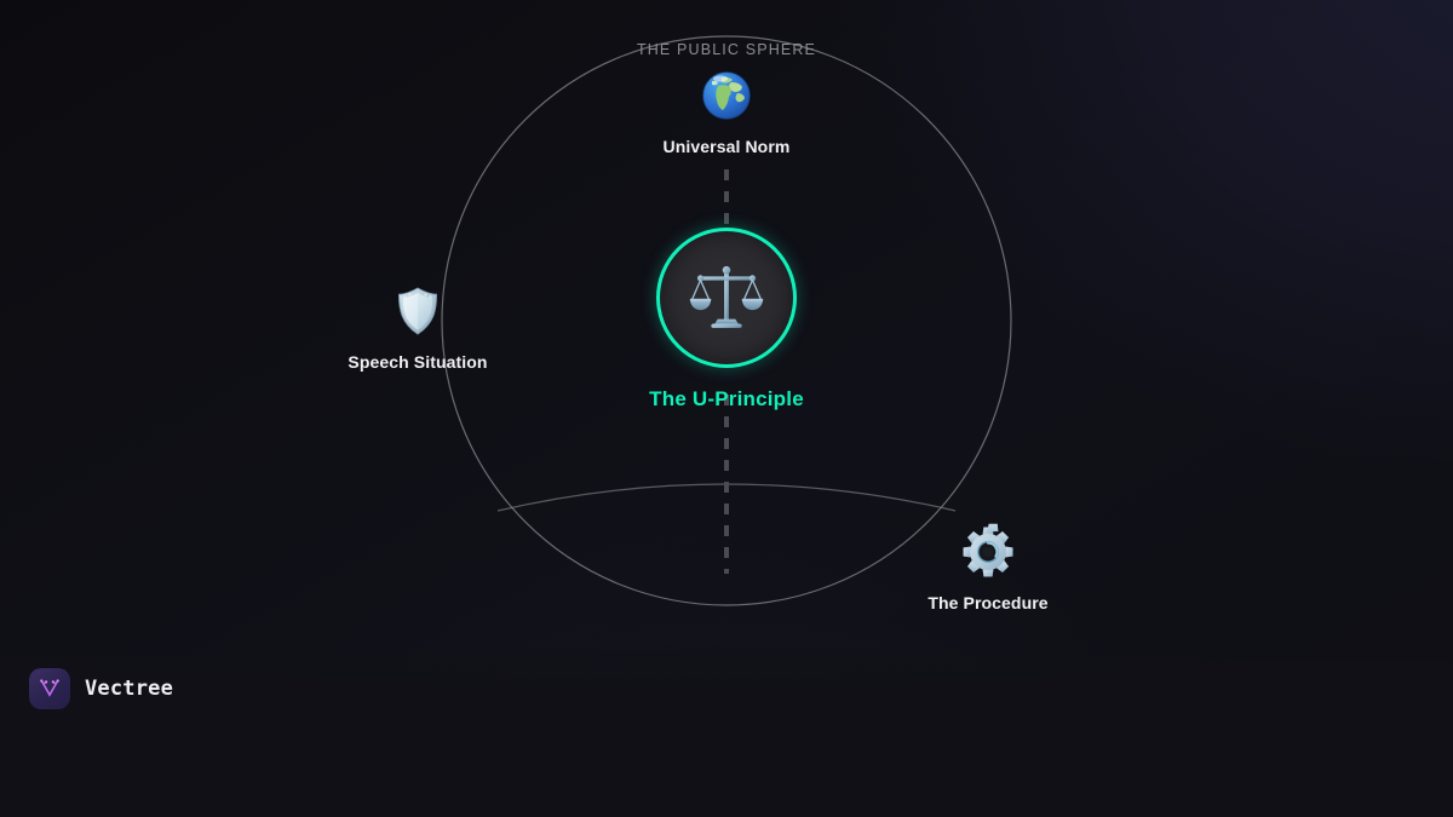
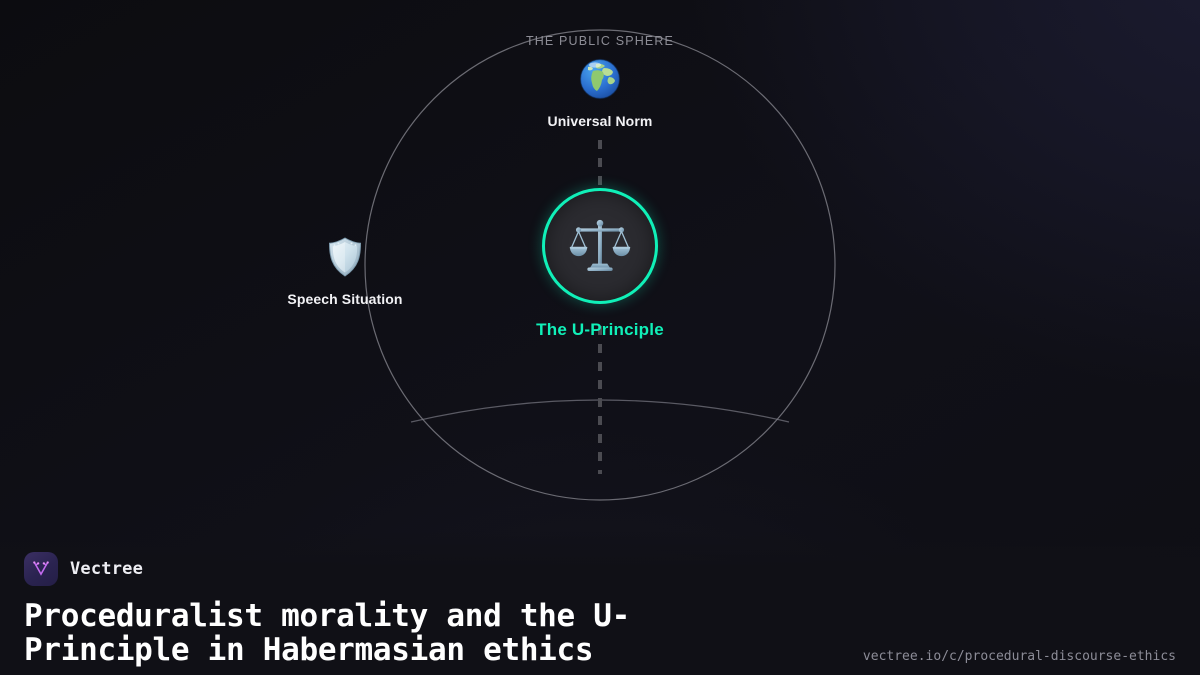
  THE PUBLIC SPHERE
  Universal Norm
  Speech Situation
- The Procedure
  The U-Principle
  Vectree
+ Proceduralist morality and the U-Principle in Habermasian ethics
+ vectree.io/c/procedural-discourse-ethics
